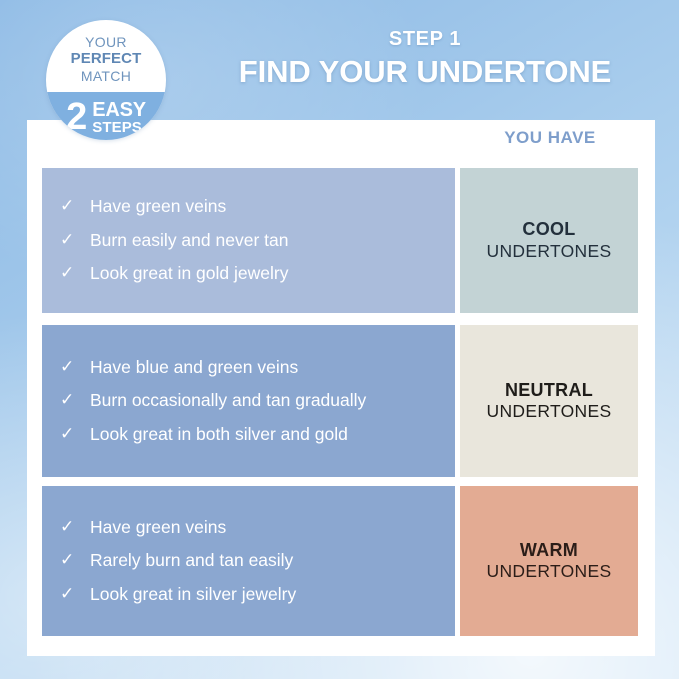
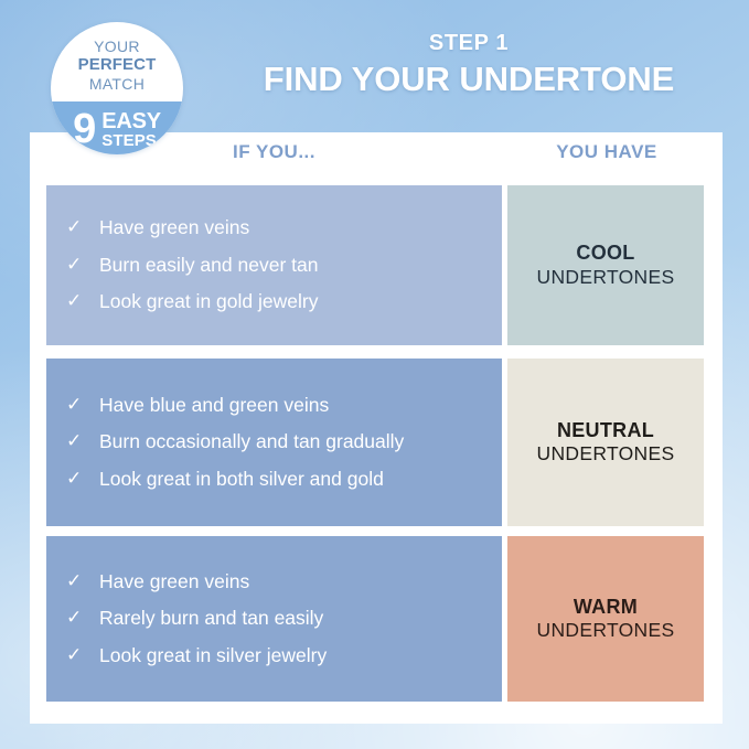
  YOUR
  PERFECT
  MATCH
- 2
+ 9
  EASY
  STEPS
  STEP 1
  FIND YOUR UNDERTONE
+ IF YOU...
  YOU HAVE
  ✓
  Have green veins
  ✓
  Burn easily and never tan
  ✓
  Look great in gold jewelry
  COOL
  UNDERTONES
  ✓
  Have blue and green veins
  ✓
  Burn occasionally and tan gradually
  ✓
  Look great in both silver and gold
  NEUTRAL
  UNDERTONES
  ✓
  Have green veins
  ✓
  Rarely burn and tan easily
  ✓
  Look great in silver jewelry
  WARM
  UNDERTONES
